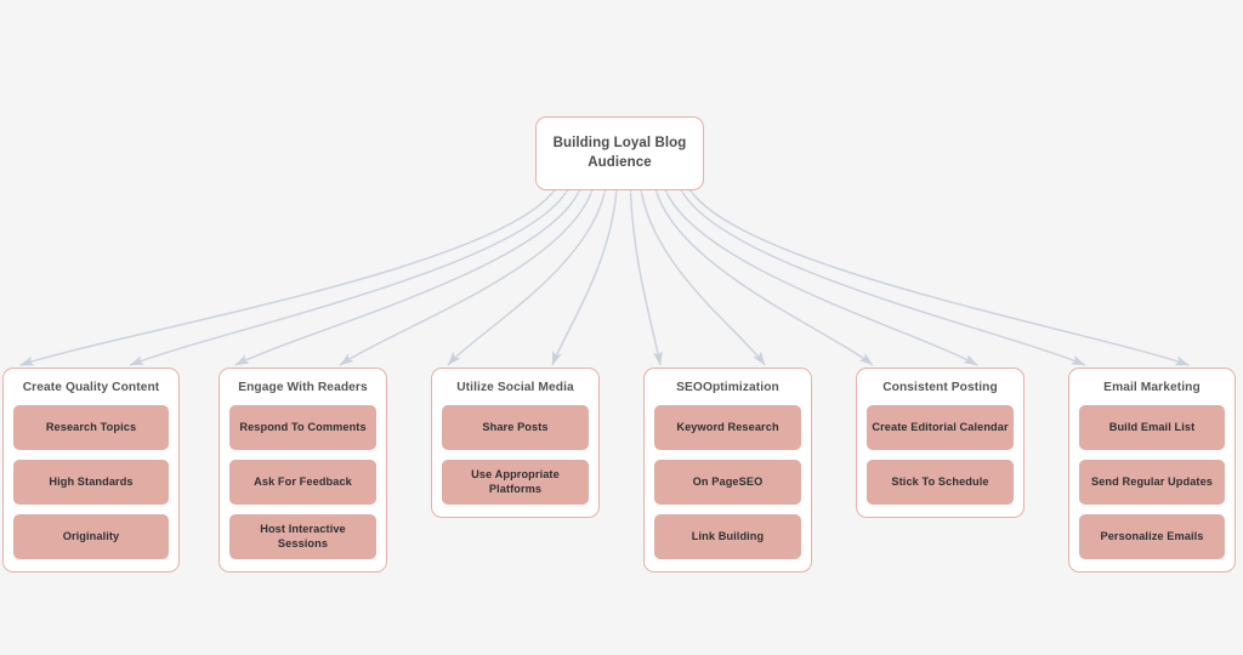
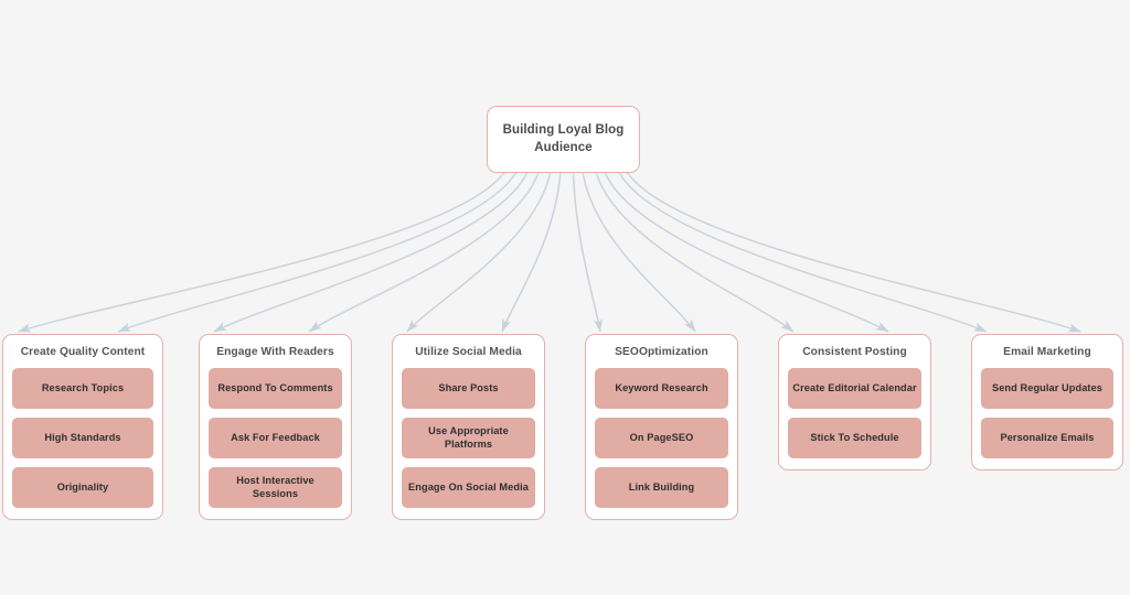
  Building Loyal Blog Audience
  Create Quality Content
  Research Topics
  High Standards
  Originality
  Engage With Readers
  Respond To Comments
  Ask For Feedback
  Host Interactive Sessions
  Utilize Social Media
  Share Posts
  Use Appropriate Platforms
+ Engage On Social Media
  SEOOptimization
  Keyword Research
  On PageSEO
  Link Building
  Consistent Posting
  Create Editorial Calendar
  Stick To Schedule
  Email Marketing
- Build Email List
  Send Regular Updates
  Personalize Emails
